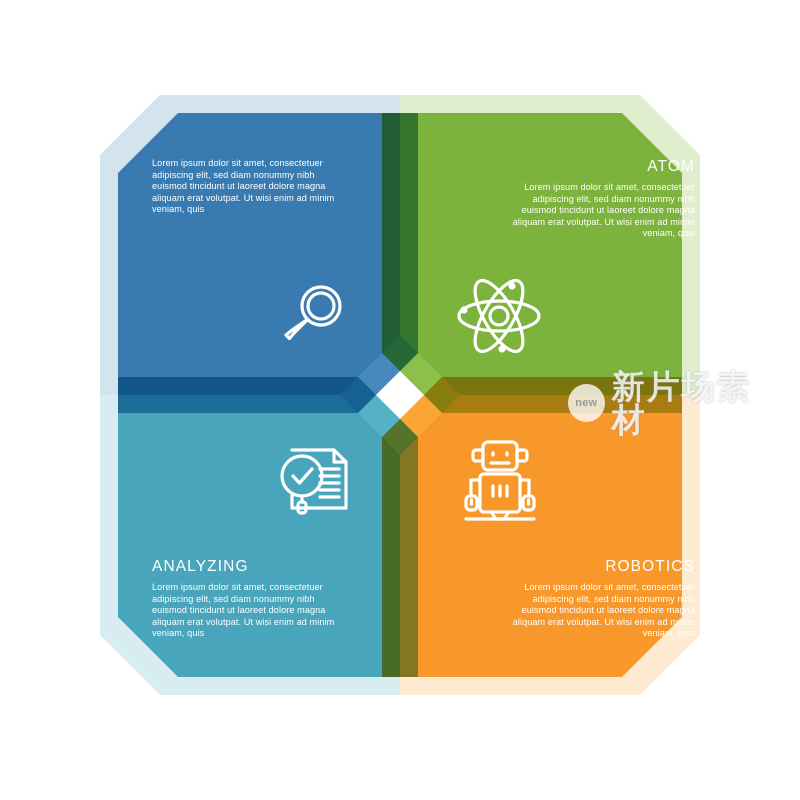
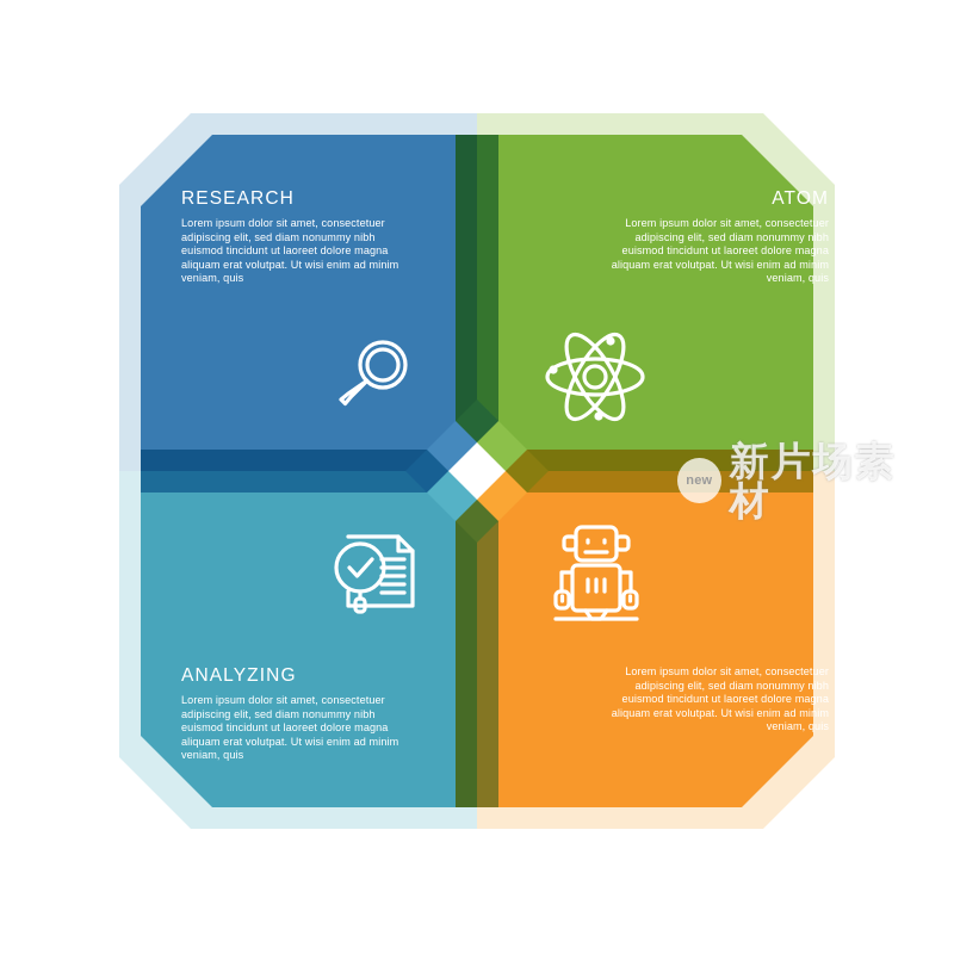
+ RESEARCH
  Lorem ipsum dolor sit amet, consectetuer adipiscing elit, sed diam nonummy nibh euismod tincidunt ut laoreet dolore magna aliquam erat volutpat. Ut wisi enim ad minim veniam, quis
  ATOM
  Lorem ipsum dolor sit amet, consectetuer adipiscing elit, sed diam nonummy nibh euismod tincidunt ut laoreet dolore magna aliquam erat volutpat. Ut wisi enim ad minim veniam, quis
  ANALYZING
  Lorem ipsum dolor sit amet, consectetuer adipiscing elit, sed diam nonummy nibh euismod tincidunt ut laoreet dolore magna aliquam erat volutpat. Ut wisi enim ad minim veniam, quis
- ROBOTICS
  Lorem ipsum dolor sit amet, consectetuer adipiscing elit, sed diam nonummy nibh euismod tincidunt ut laoreet dolore magna aliquam erat volutpat. Ut wisi enim ad minim veniam, quis
  new
  新片场素材
